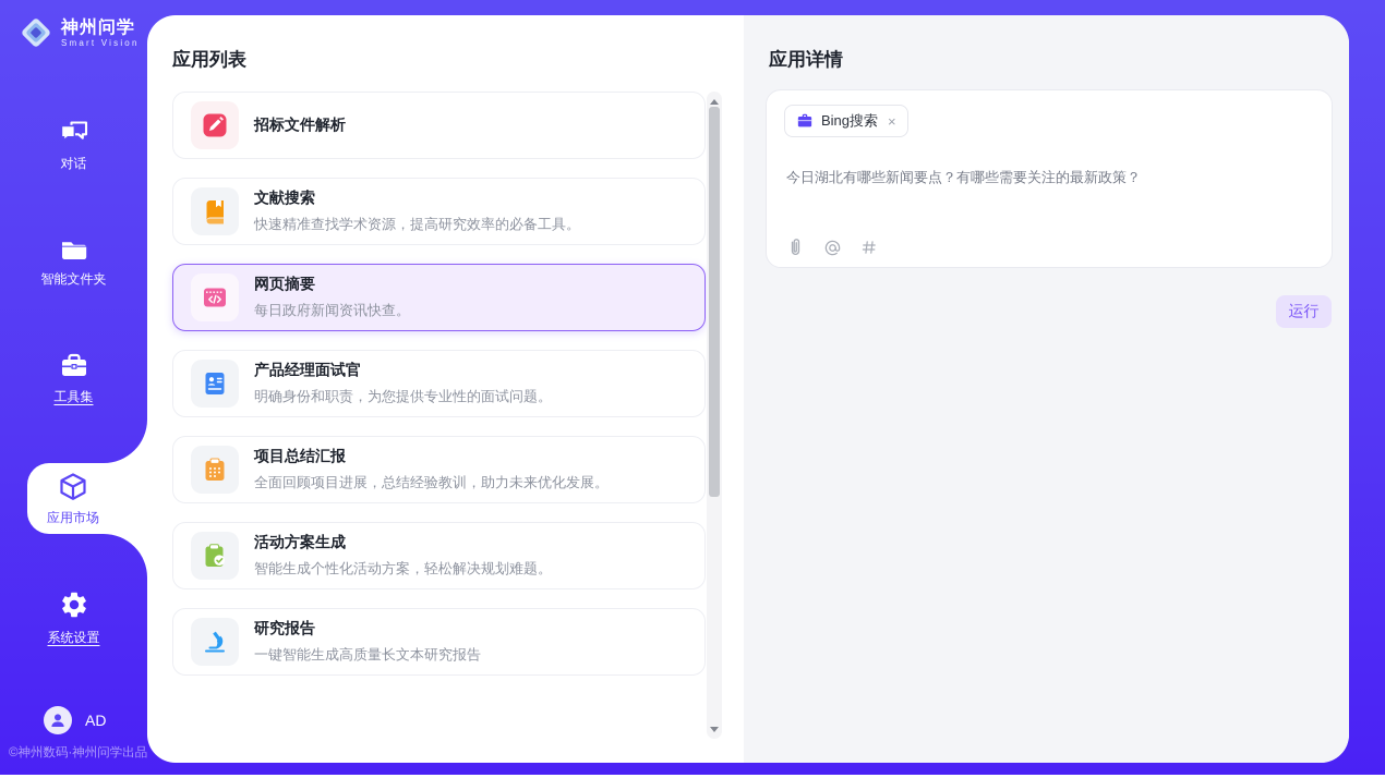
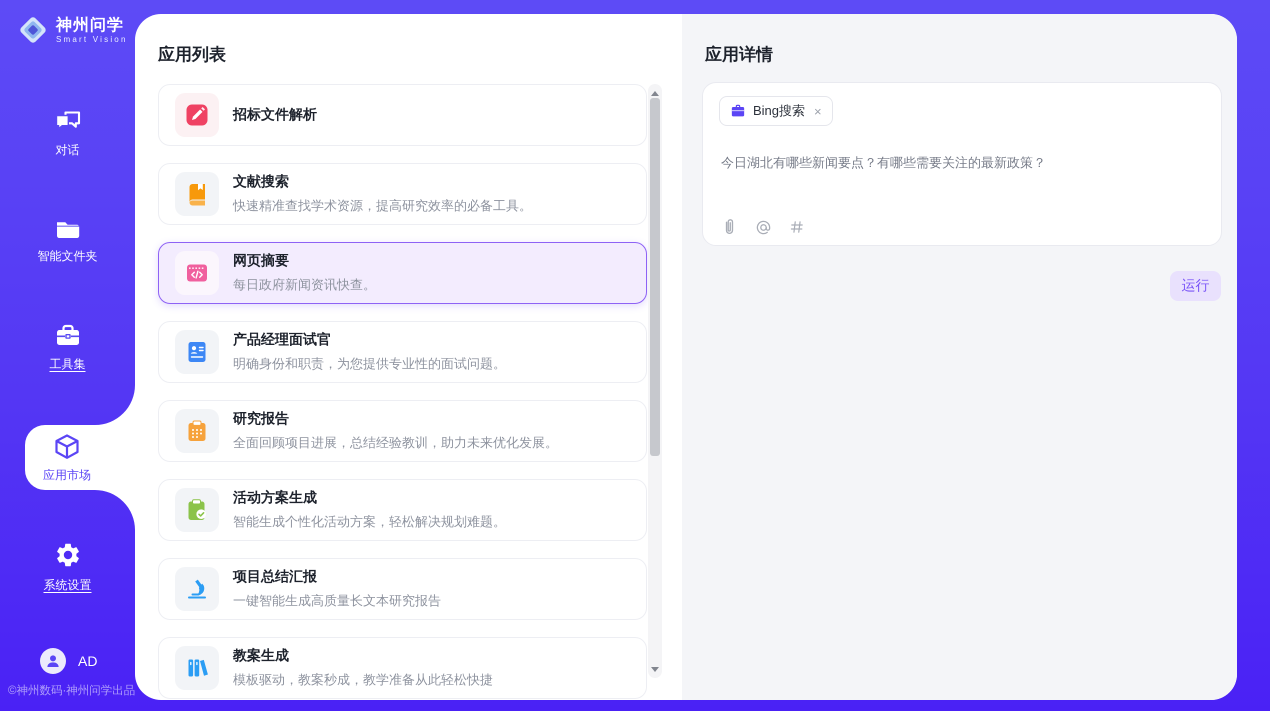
  神州问学
  Smart Vision
  对话
  智能文件夹
  工具集
  应用市场
  系统设置
  AD
  ©神州数码·神州问学出品
  应用列表
  招标文件解析
  文献搜索
  快速精准查找学术资源，提高研究效率的必备工具。
  网页摘要
  每日政府新闻资讯快查。
  产品经理面试官
  明确身份和职责，为您提供专业性的面试问题。
- 项目总结汇报
+ 研究报告
  全面回顾项目进展，总结经验教训，助力未来优化发展。
  活动方案生成
  智能生成个性化活动方案，轻松解决规划难题。
- 研究报告
+ 项目总结汇报
  一键智能生成高质量长文本研究报告
+ 教案生成
+ 模板驱动，教案秒成，教学准备从此轻松快捷
  应用详情
  Bing搜索
  ×
  今日湖北有哪些新闻要点？有哪些需要关注的最新政策？
  运行
